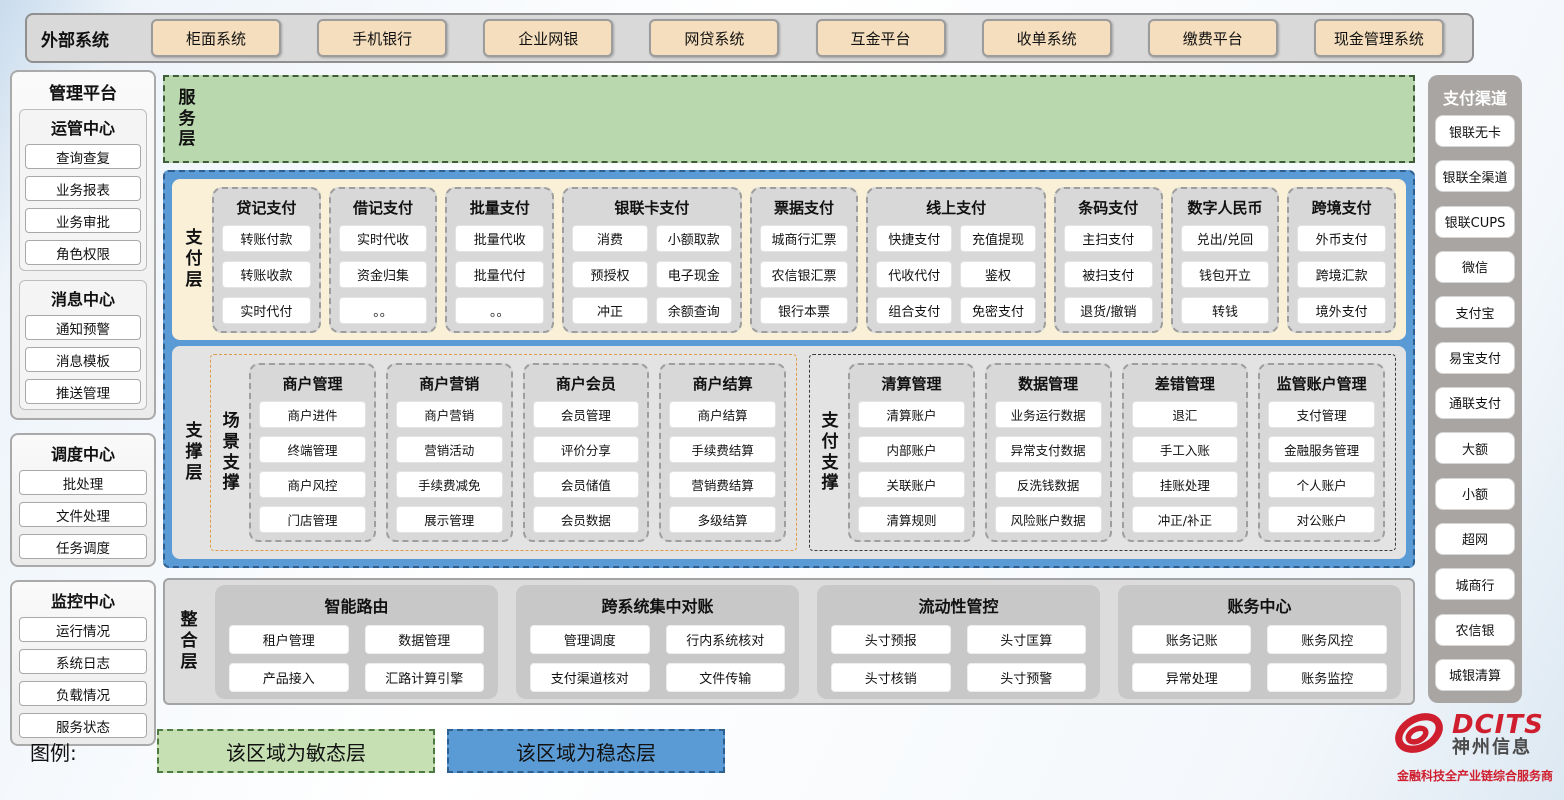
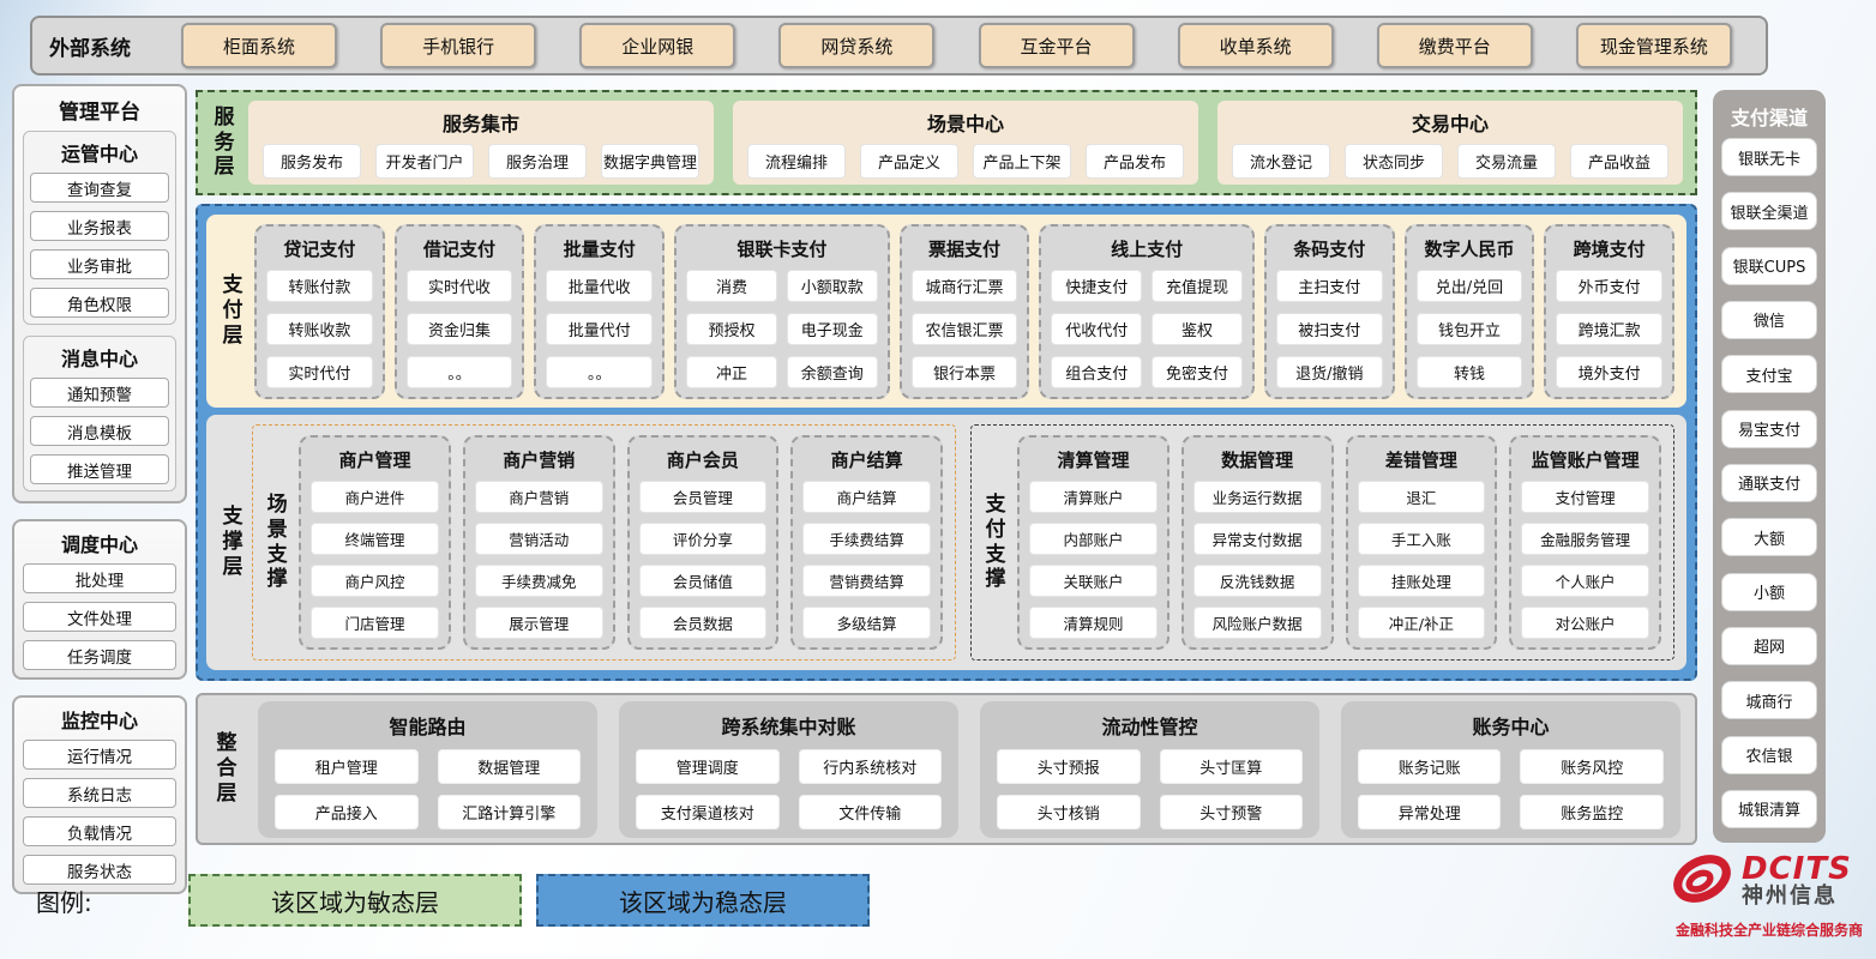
  外部系统
  柜面系统
  手机银行
  企业网银
  网贷系统
  互金平台
  收单系统
  缴费平台
  现金管理系统
  管理平台
  运管中心
  查询查复
  业务报表
  业务审批
  角色权限
  消息中心
  通知预警
  消息模板
  推送管理
  调度中心
  批处理
  文件处理
  任务调度
  监控中心
  运行情况
  系统日志
  负载情况
  服务状态
  服务层
+ 服务集市
+ 服务发布
+ 开发者门户
+ 服务治理
+ 数据字典管理
+ 场景中心
+ 流程编排
+ 产品定义
+ 产品上下架
+ 产品发布
+ 交易中心
+ 流水登记
+ 状态同步
+ 交易流量
+ 产品收益
  支付层
  贷记支付
  转账付款
  转账收款
  实时代付
  借记支付
  实时代收
  资金归集
  。。
  批量支付
  批量代收
  批量代付
  。。
  银联卡支付
  消费
  小额取款
  预授权
  电子现金
  冲正
  余额查询
  票据支付
  城商行汇票
  农信银汇票
  银行本票
  线上支付
  快捷支付
  充值提现
  代收代付
  鉴权
  组合支付
  免密支付
  条码支付
  主扫支付
  被扫支付
  退货/撤销
  数字人民币
  兑出/兑回
  钱包开立
  转钱
  跨境支付
  外币支付
  跨境汇款
  境外支付
  支撑层
  场景支撑
  商户管理
  商户进件
  终端管理
  商户风控
  门店管理
  商户营销
  商户营销
  营销活动
  手续费减免
  展示管理
  商户会员
  会员管理
  评价分享
  会员储值
  会员数据
  商户结算
  商户结算
  手续费结算
  营销费结算
  多级结算
  支付支撑
  清算管理
  清算账户
  内部账户
  关联账户
  清算规则
  数据管理
  业务运行数据
  异常支付数据
  反洗钱数据
  风险账户数据
  差错管理
  退汇
  手工入账
  挂账处理
  冲正/补正
  监管账户管理
  支付管理
  金融服务管理
  个人账户
  对公账户
  整合层
  智能路由
  租户管理
  数据管理
  产品接入
  汇路计算引擎
  跨系统集中对账
  管理调度
  行内系统核对
  支付渠道核对
  文件传输
  流动性管控
  头寸预报
  头寸匡算
  头寸核销
  头寸预警
  账务中心
  账务记账
  账务风控
  异常处理
  账务监控
  支付渠道
  银联无卡
  银联全渠道
  银联CUPS
  微信
  支付宝
  易宝支付
  通联支付
  大额
  小额
  超网
  城商行
  农信银
  城银清算
  图例:
  该区域为敏态层
  该区域为稳态层
  DCITS
  神州信息
  金融科技全产业链综合服务商
